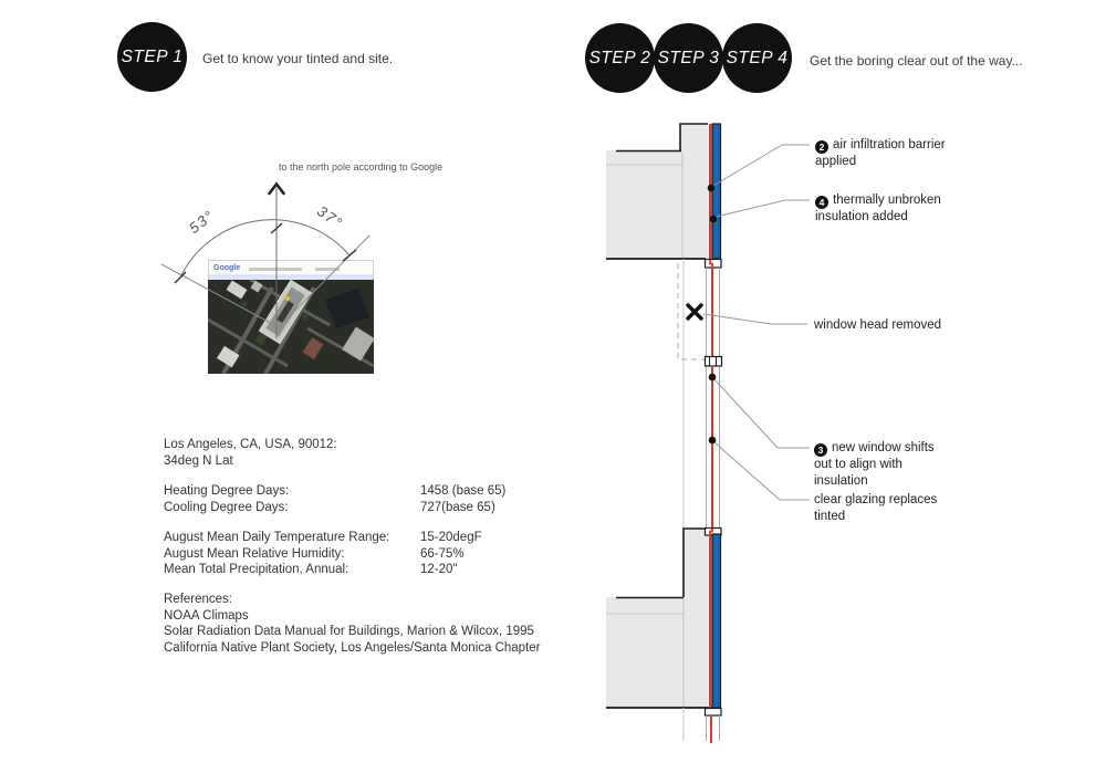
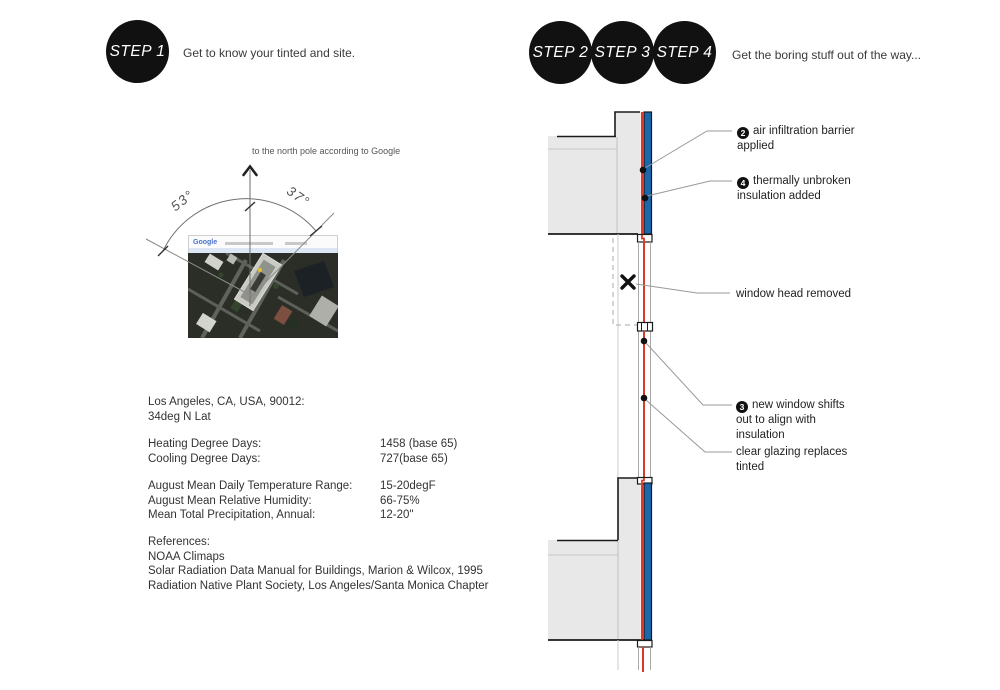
  STEP 1
  Get to know your tinted and site.
  STEP 2
  STEP 3
  STEP 4
- Get the boring clear out of the way...
+ Get the boring stuff out of the way...
  to the north pole according to Google
  Los Angeles, CA, USA, 90012:
  34deg N Lat
  Heating Degree Days:
  1458 (base 65)
  Cooling Degree Days:
  727(base 65)
  August Mean Daily Temperature Range:
  15-20degF
  August Mean Relative Humidity:
  66-75%
  Mean Total Precipitation, Annual:
  12-20"
  References:
  NOAA Climaps
  Solar Radiation Data Manual for Buildings, Marion & Wilcox, 1995
- California Native Plant Society, Los Angeles/Santa Monica Chapter
+ Radiation Native Plant Society, Los Angeles/Santa Monica Chapter
  2 air infiltration barrier
  applied
  4 thermally unbroken
  insulation added
  window head removed
  3 new window shifts
  out to align with
  insulation
  clear glazing replaces
  tinted
